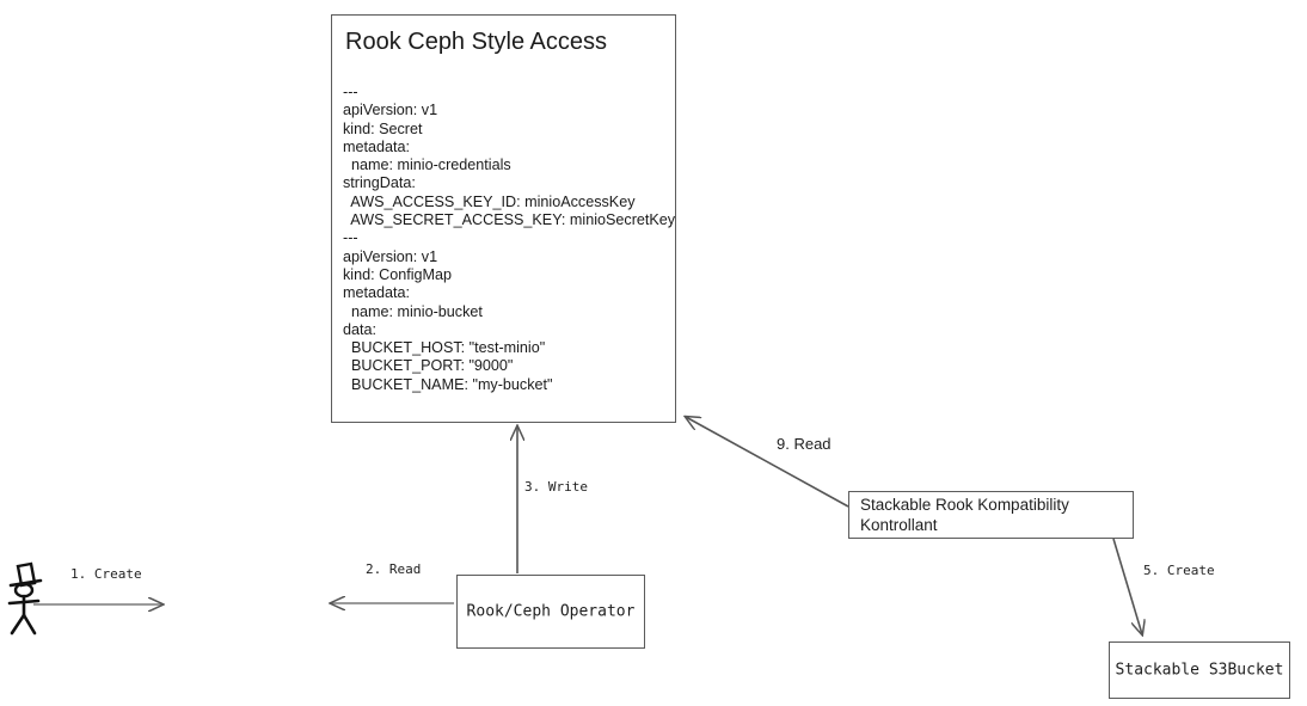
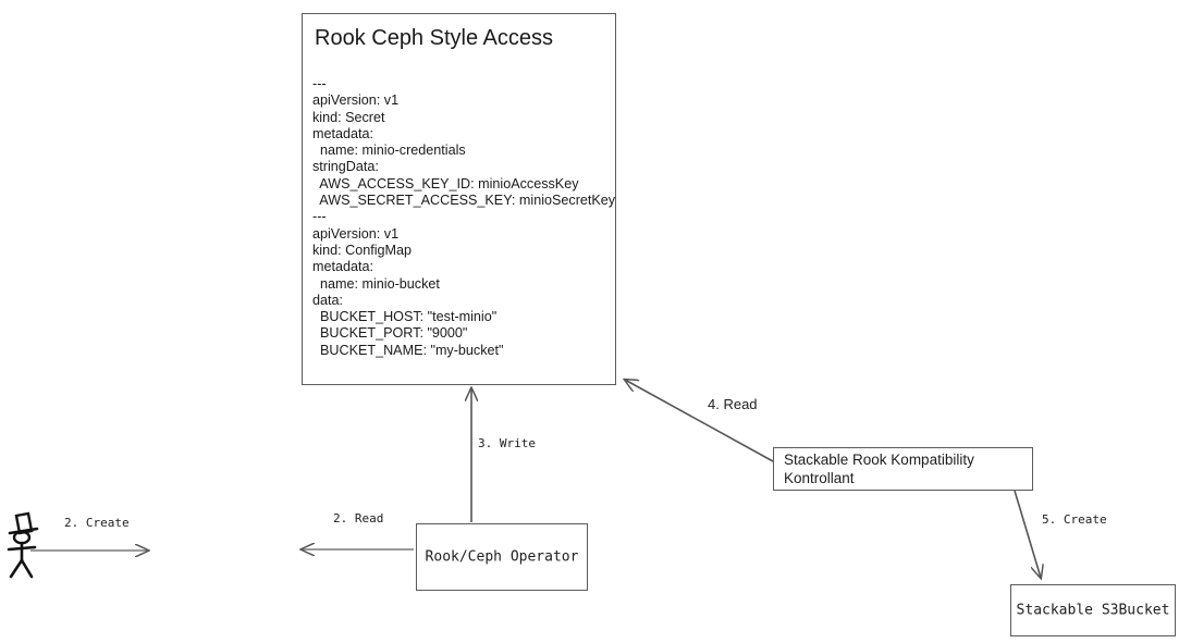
  Rook Ceph Style Access
  ---
  apiVersion: v1
  kind: Secret
  metadata:
  name: minio-credentials
  stringData:
  AWS_ACCESS_KEY_ID: minioAccessKey
  AWS_SECRET_ACCESS_KEY: minioSecretKey
  ---
  apiVersion: v1
  kind: ConfigMap
  metadata:
  name: minio-bucket
  data:
  BUCKET_HOST: "test-minio"
  BUCKET_PORT: "9000"
  BUCKET_NAME: "my-bucket"
  Rook/Ceph Operator
  Stackable Rook Kompatibility Kontrollant
  Stackable S3Bucket
- 1. Create
+ 2. Create
  2. Read
  3. Write
- 9. Read
+ 4. Read
  5. Create
